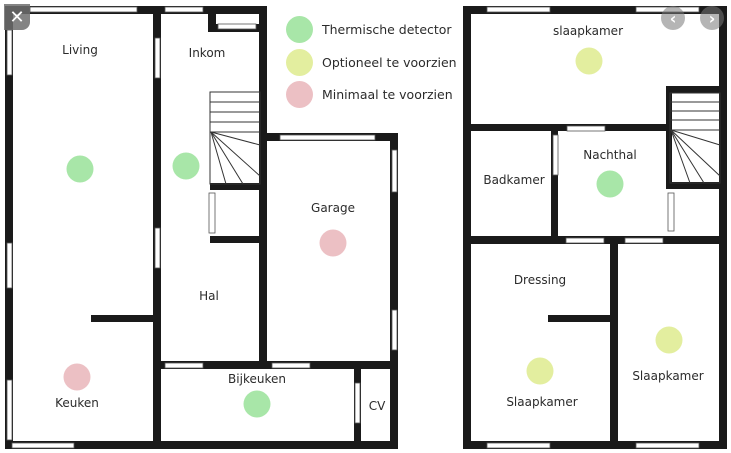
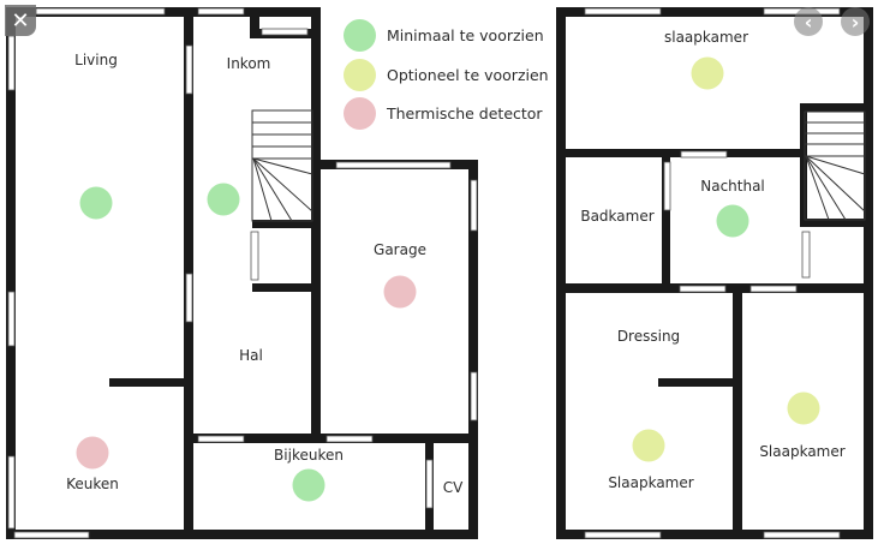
  Living
  Inkom
  Garage
  Hal
  Keuken
  Bijkeuken
  CV
  slaapkamer
  Badkamer
  Nachthal
  Dressing
  Slaapkamer
  Slaapkamer
- Thermische detector
+ Minimaal te voorzien
  Optioneel te voorzien
- Minimaal te voorzien
+ Thermische detector
  ✕
  ‹
  ›
